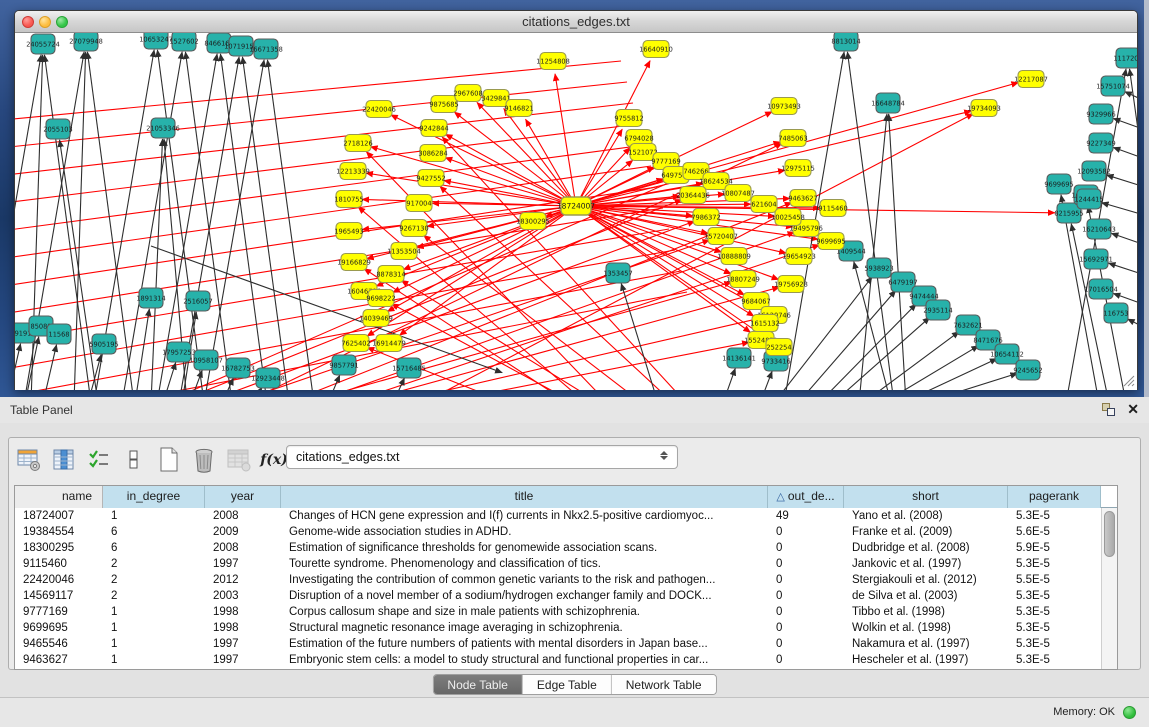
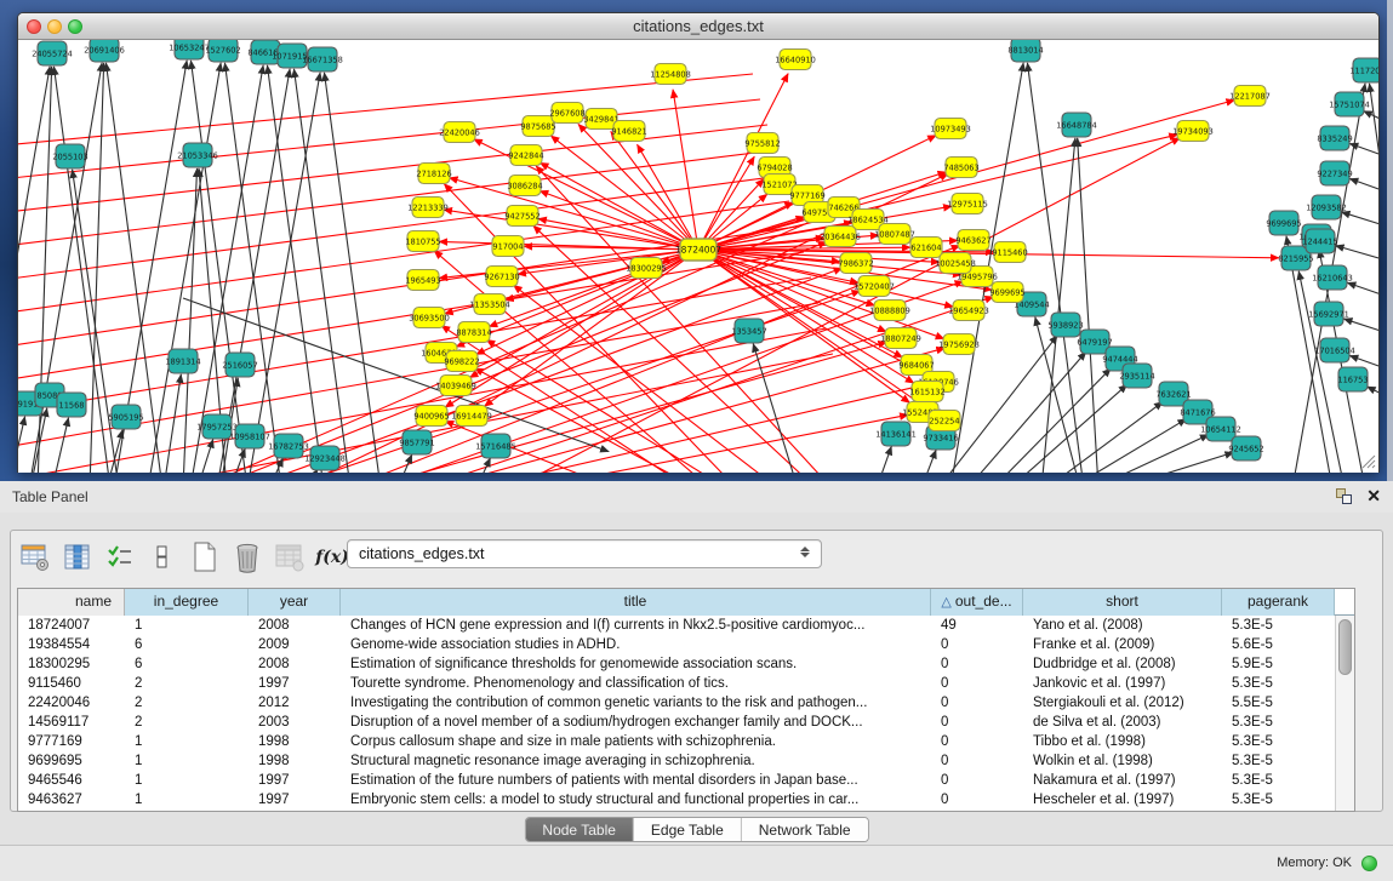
  citations_edges.txt
  24055724
- 27079948
+ 20691406
  10653247
  1527602
  846616
  1071915
  16671358
  8813014
  21053346
  16648784
  2055103
  1891314
  2516057
  17957253
  10958107
  16782753
  12923448
  9857791
  15716485
  1353457
  5938923
  6479197
  9474444
  2935114
  7632621
  8471676
  10654112
  9245652
  8215955
  1409544
  9699695
  111720
  15751074
- 9329966
+ 8335249
  9227349
  12093582
  1244415
  16210643
  17016504
  116753
  8508
  11568
  5905195
  14136141
  9733416
  22420046
  2718126
  12213339
  1810755
  1965493
- 19166829
+ 30693500
  9698222
  14039469
- 7625402
+ 9400965
  16914479
  9242844
  3086284
  9427552
  917004
  9267130
  11353504
  8878314
  9875685
  2967608
  3429841
  9146821
  11254808
  16640910
  18300295
  9755812
  6794028
  152107
  9777169
  64975
  746266
  18624534
  20364436
  10807487
  7986372
  621604
  15720407
  18807249
  9684067
  1615132
  252254
  19756928
  19495796
  10025458
  9463627
  9115460
  9699695
  12975115
  7485063
  10973493
  19734093
  12217087
  18724007
  Table Panel
  ✕
  f(x)
  citations_edges.txt
  name
  in_degree
  year
  title
  △ out_de...
  short
  pagerank
  18724007
  1
  2008
  Changes of HCN gene expression and I(f) currents in Nkx2.5-positive cardiomyoc...
  49
  Yano et al. (2008)
  5.3E-5
  19384554
  6
  2009
  Genome-wide association studies in ADHD.
  0
  Franke et al. (2009)
  5.6E-5
  18300295
  6
  2008
  Estimation of significance thresholds for genomewide association scans.
  0
  Dudbridge et al. (2008)
  5.9E-5
  9115460
  2
  1997
  Tourette syndrome. Phenomenology and classification of tics.
  0
  Jankovic et al. (1997)
  5.3E-5
  22420046
  2
  2012
  Investigating the contribution of common genetic variants to the risk and pathogen...
  0
  Stergiakouli et al. (2012)
  5.5E-5
  14569117
  2
  2003
  Disruption of a novel member of a sodium/hydrogen exchanger family and DOCK...
  0
  de Silva et al. (2003)
  5.3E-5
  9777169
  1
  1998
  Corpus callosum shape and size in male patients with schizophrenia.
  0
  Tibbo et al. (1998)
  5.3E-5
  9699695
  1
  1998
  Structural magnetic resonance image averaging in schizophrenia.
  0
  Wolkin et al. (1998)
  5.3E-5
  9465546
  1
  1997
  Estimation of the future numbers of patients with mental disorders in Japan base...
  0
  Nakamura et al. (1997)
  5.3E-5
  9463627
  1
  1997
  Embryonic stem cells: a model to study structural and functional properties in car...
  0
  Hescheler et al. (1997)
  5.3E-5
  Node Table
  Edge Table
  Network Table
  Memory: OK
